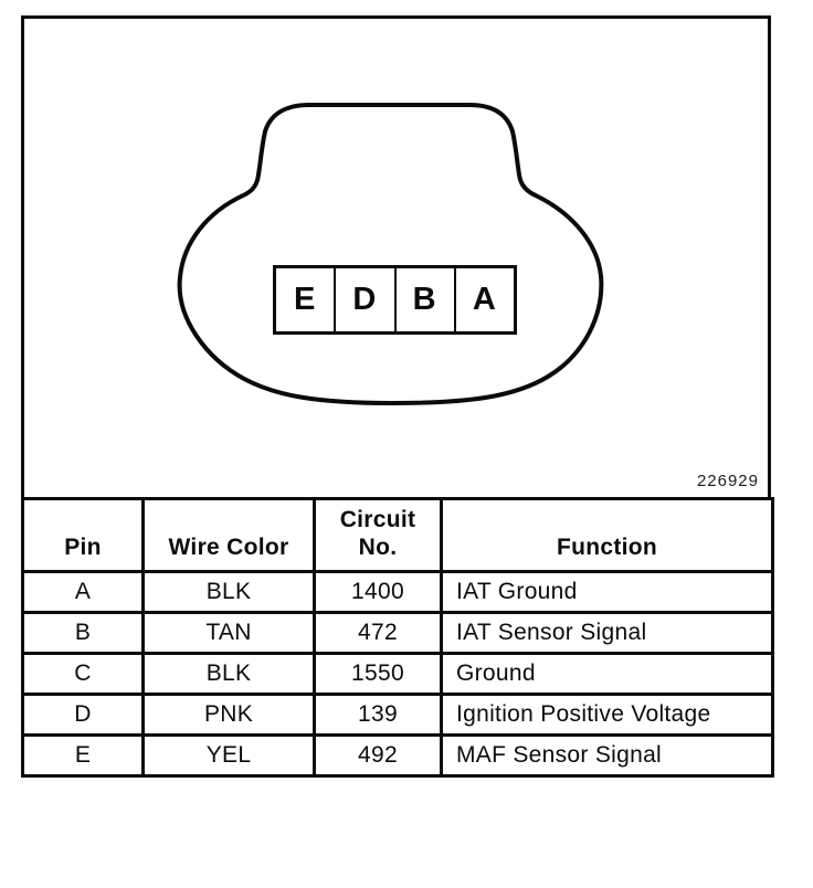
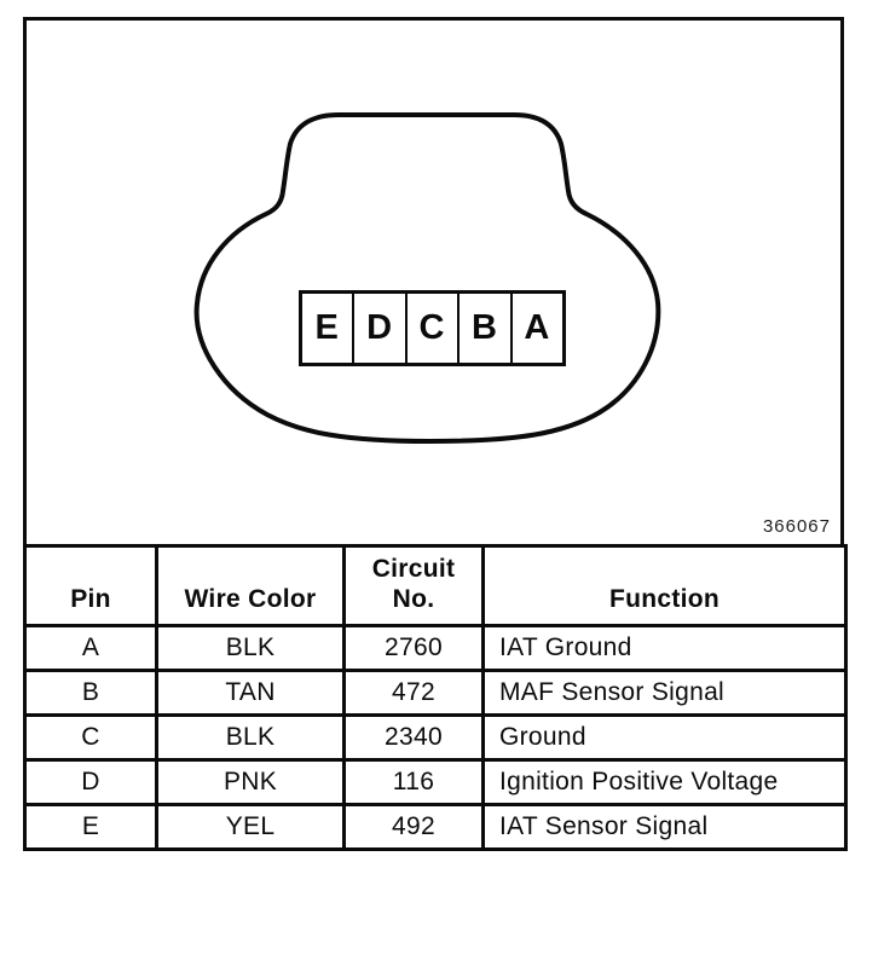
  E
  D
+ C
  B
  A
- 226929
+ 366067
  Pin	Wire Color	Circuit No.	Function
- A	BLK	1400	IAT Ground
+ A	BLK	2760	IAT Ground
- B	TAN	472	IAT Sensor Signal
+ B	TAN	472	MAF Sensor Signal
- C	BLK	1550	Ground
+ C	BLK	2340	Ground
- D	PNK	139	Ignition Positive Voltage
+ D	PNK	116	Ignition Positive Voltage
- E	YEL	492	MAF Sensor Signal
+ E	YEL	492	IAT Sensor Signal
